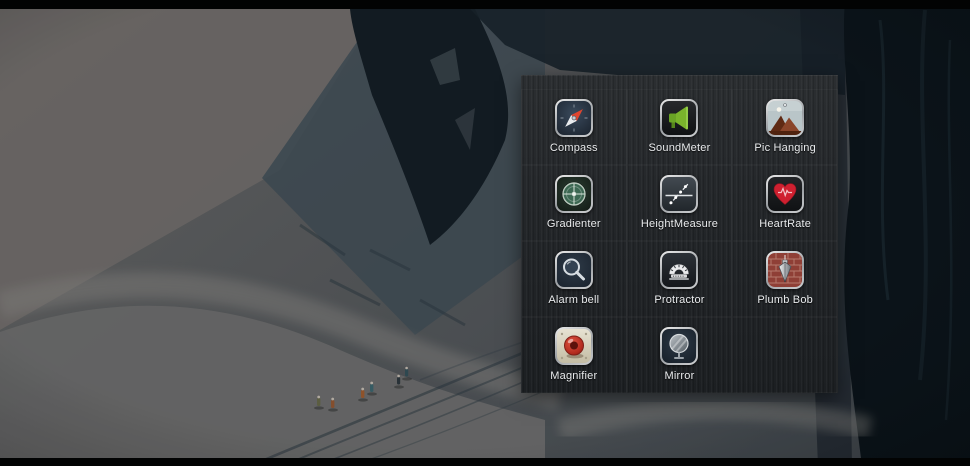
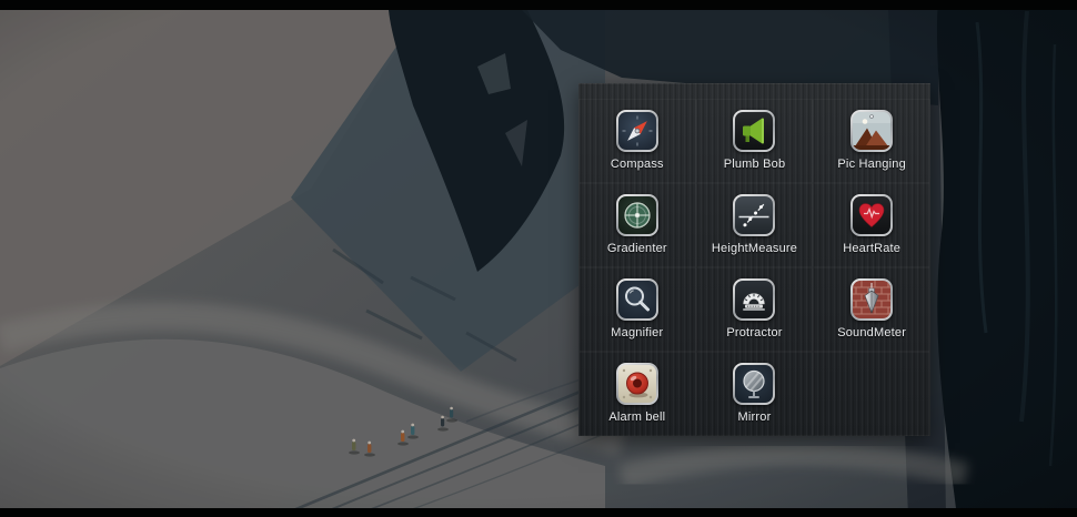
  Compass
- SoundMeter
+ Plumb Bob
  Pic Hanging
  Gradienter
  HeightMeasure
  HeartRate
- Alarm bell
+ Magnifier
  Protractor
- Plumb Bob
+ SoundMeter
- Magnifier
+ Alarm bell
  Mirror
